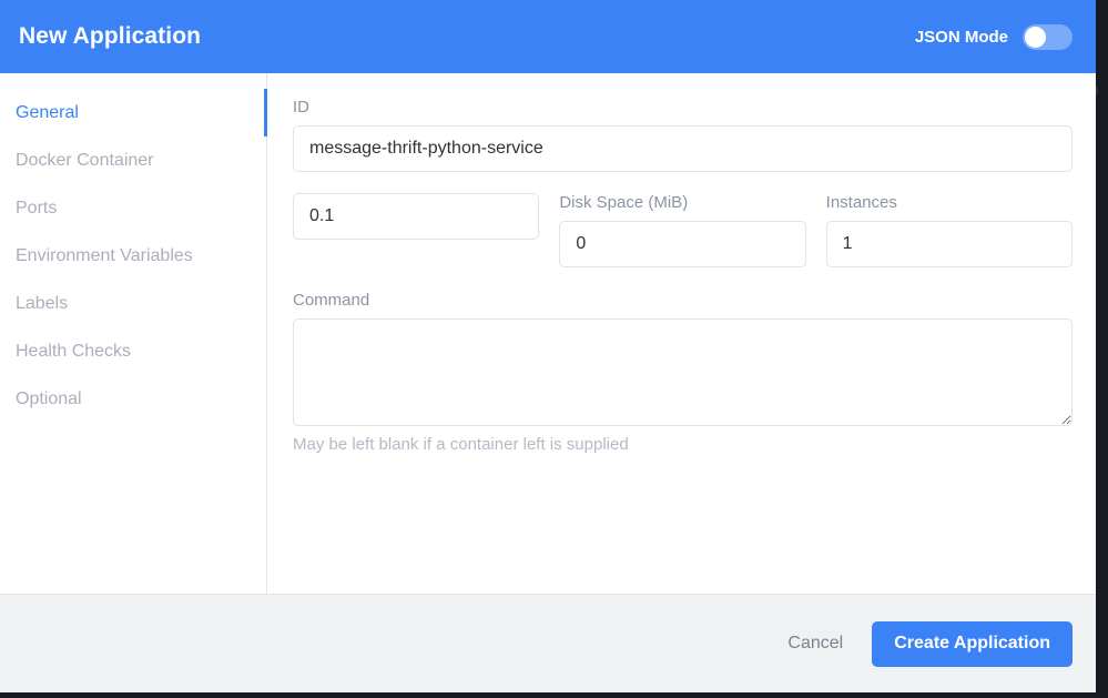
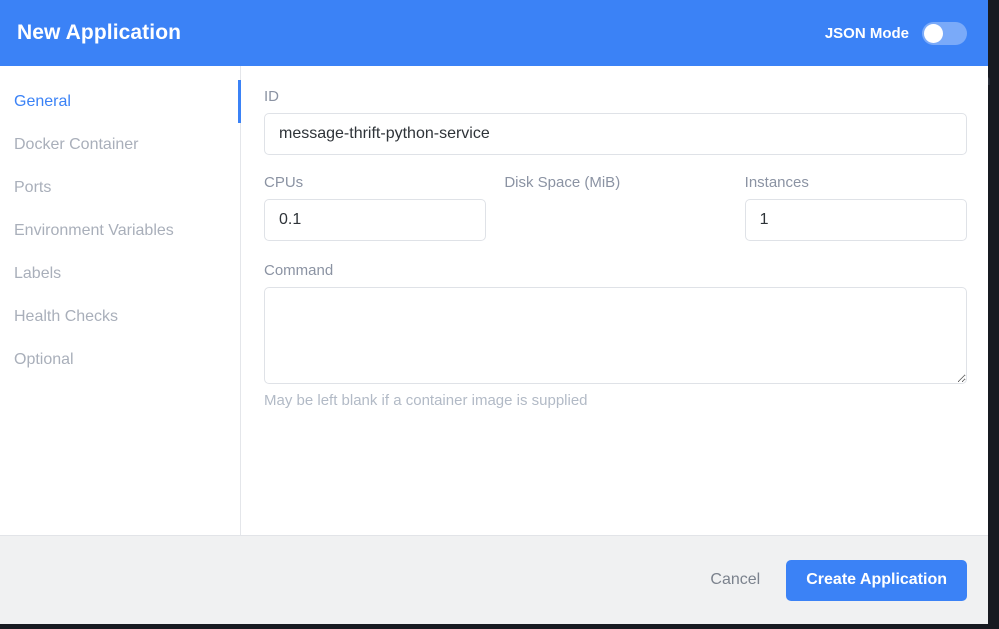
  New Application
  JSON Mode
  General
  Docker Container
  Ports
  Environment Variables
  Labels
  Health Checks
  Optional
  ID
  message-thrift-python-service
+ CPUs
  0.1
  Disk Space (MiB)
- 0
  Instances
  1
  Command
- May be left blank if a container left is supplied
+ May be left blank if a container image is supplied
  Cancel
  Create Application
